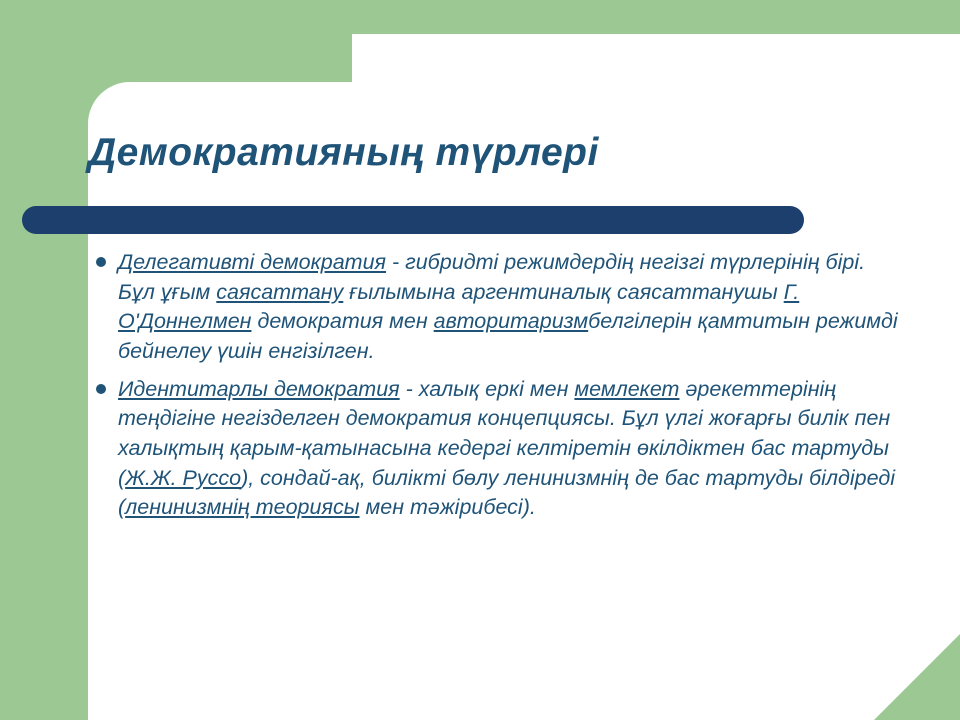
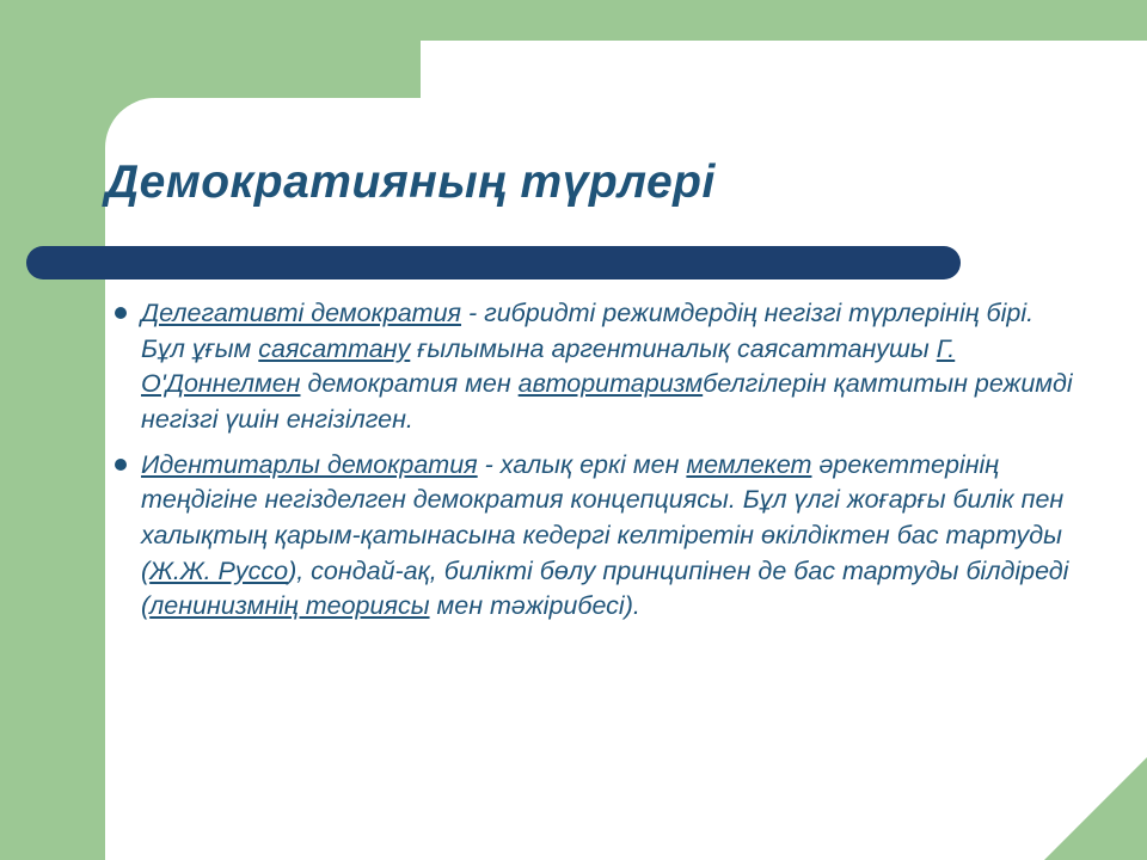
  Демократияның түрлері
- Делегативті демократия - гибридті режимдердің негізгі түрлерінің бірі. Бұл ұғым саясаттану ғылымына аргентиналық саясаттанушы Г. О'Доннелмен демократия мен авторитаризмбелгілерін қамтитын режимді бейнелеу үшін енгізілген.
+ Делегативті демократия - гибридті режимдердің негізгі түрлерінің бірі. Бұл ұғым саясаттану ғылымына аргентиналық саясаттанушы Г. О'Доннелмен демократия мен авторитаризмбелгілерін қамтитын режимді негізгі үшін енгізілген.
- Идентитарлы демократия - халық еркі мен мемлекет әрекеттерінің теңдігіне негізделген демократия концепциясы. Бұл үлгі жоғарғы билік пен халықтың қарым-қатынасына кедергі келтіретін өкілдіктен бас тартуды (Ж.Ж. Руссо), сондай-ақ, билікті бөлу ленинизмнің де бас тартуды білдіреді (ленинизмнің теориясы мен тәжірибесі).
+ Идентитарлы демократия - халық еркі мен мемлекет әрекеттерінің теңдігіне негізделген демократия концепциясы. Бұл үлгі жоғарғы билік пен халықтың қарым-қатынасына кедергі келтіретін өкілдіктен бас тартуды (Ж.Ж. Руссо), сондай-ақ, билікті бөлу принципінен де бас тартуды білдіреді (ленинизмнің теориясы мен тәжірибесі).
